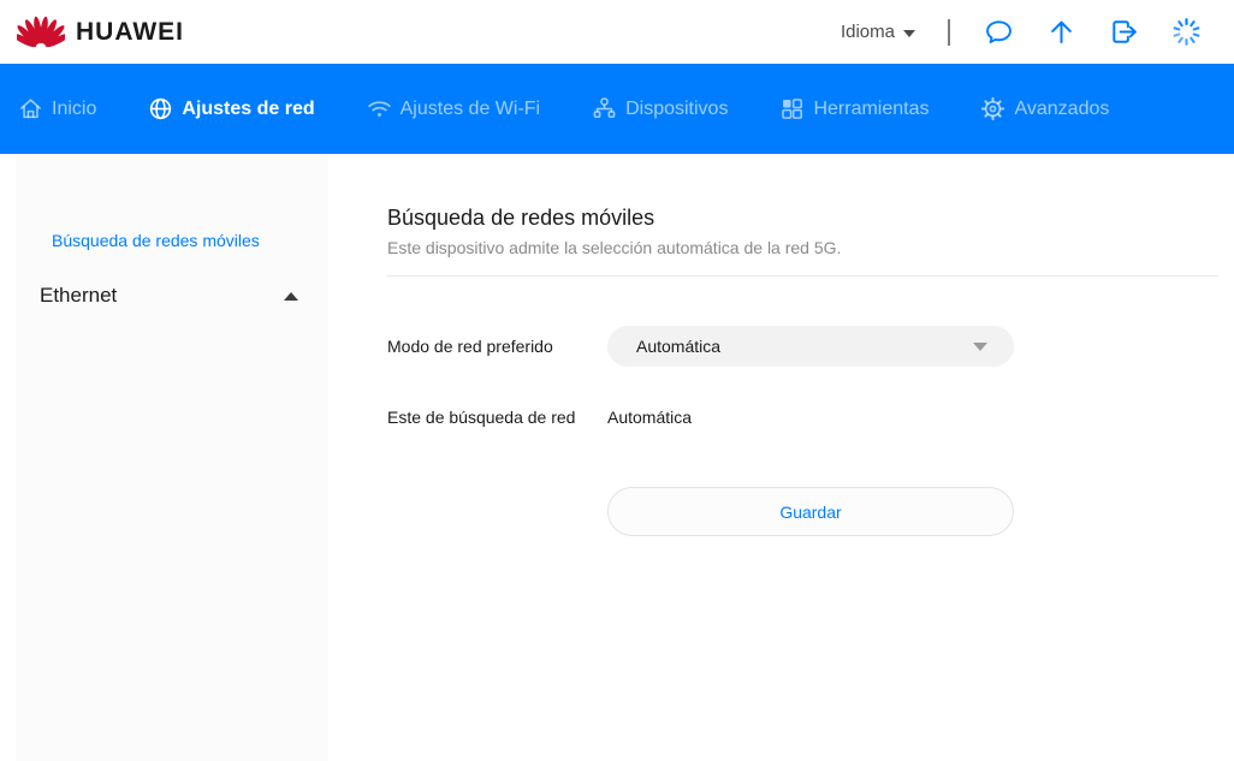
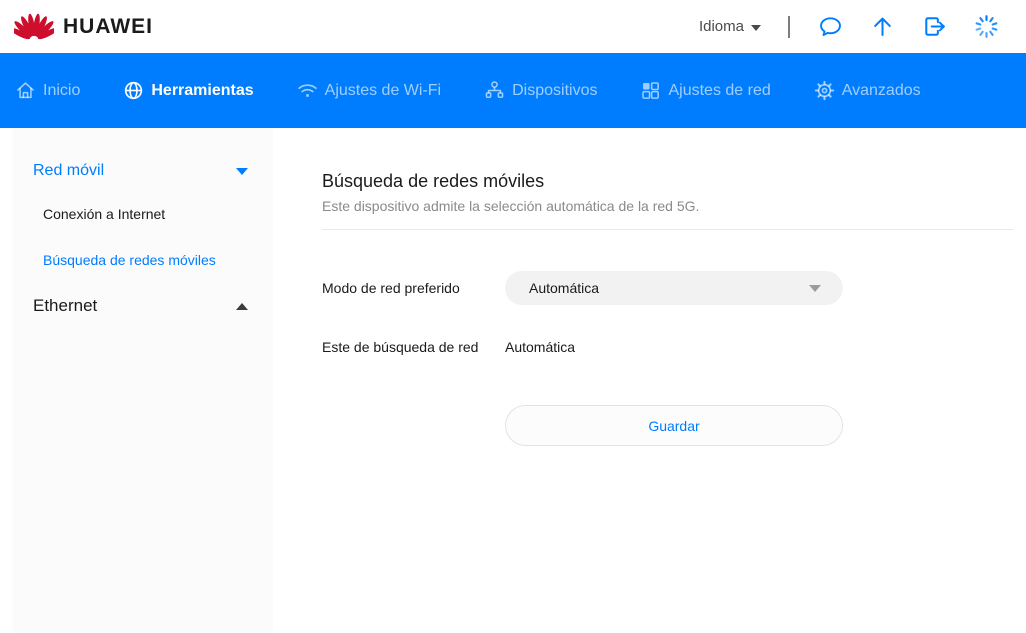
  HUAWEI
  Idioma
  Inicio
- Ajustes de red
+ Herramientas
  Ajustes de Wi-Fi
  Dispositivos
- Herramientas
+ Ajustes de red
  Avanzados
+ Red móvil
+ Conexión a Internet
  Búsqueda de redes móviles
  Ethernet
  Búsqueda de redes móviles
  Este dispositivo admite la selección automática de la red 5G.
  Modo de red preferido
  Automática
  Este de búsqueda de red
  Automática
  Guardar
